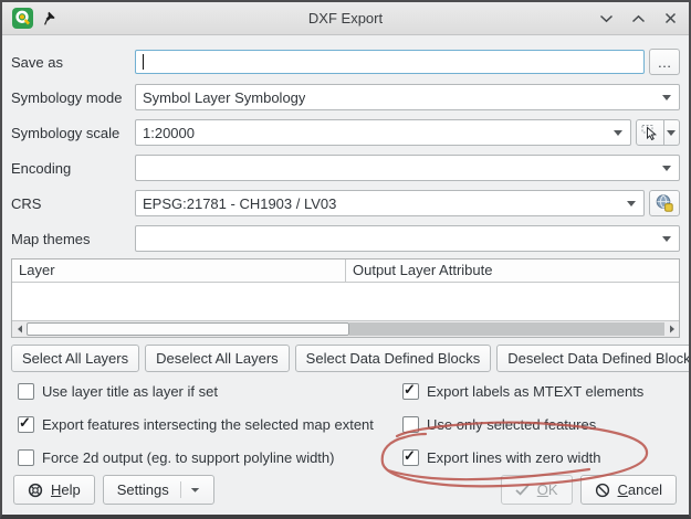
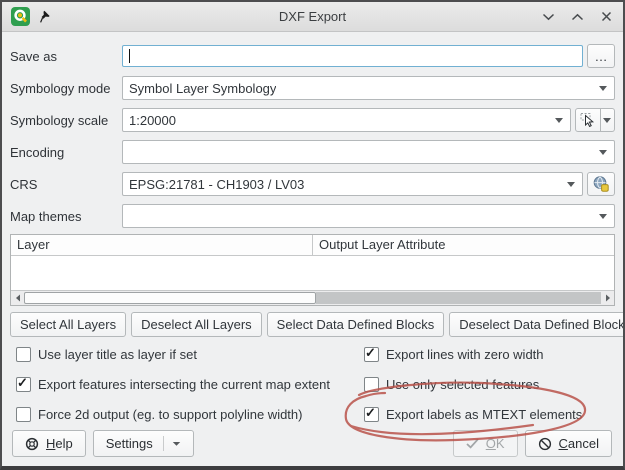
  DXF Export
  Save as
  …
  Symbology mode
  Symbol Layer Symbology
  Symbology scale
  1:20000
  Encoding
  CRS
  EPSG:21781 - CH1903 / LV03
  Map themes
  Layer
  Output Layer Attribute
  Select All Layers
  Deselect All Layers
  Select Data Defined Blocks
  Deselect Data Defined Block
  Use layer title as layer if set
- Export features intersecting the selected map extent
+ Export features intersecting the current map extent
  Force 2d output (eg. to support polyline width)
- Export labels as MTEXT elements
+ Export lines with zero width
  Use only selected features
- Export lines with zero width
+ Export labels as MTEXT elements
  Help
  Settings
  OK
  Cancel
